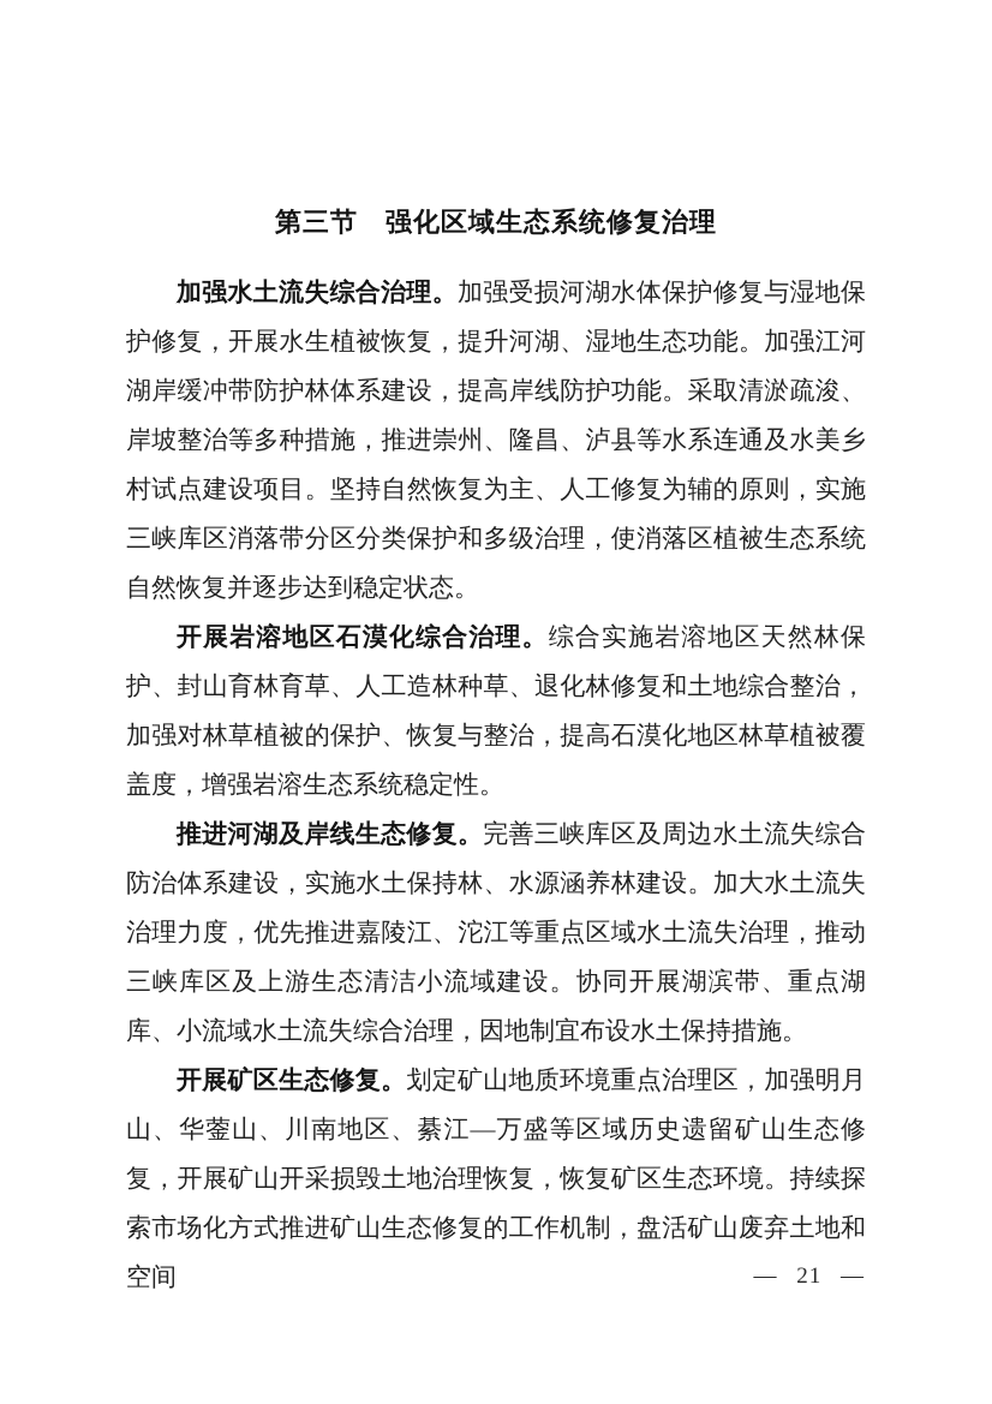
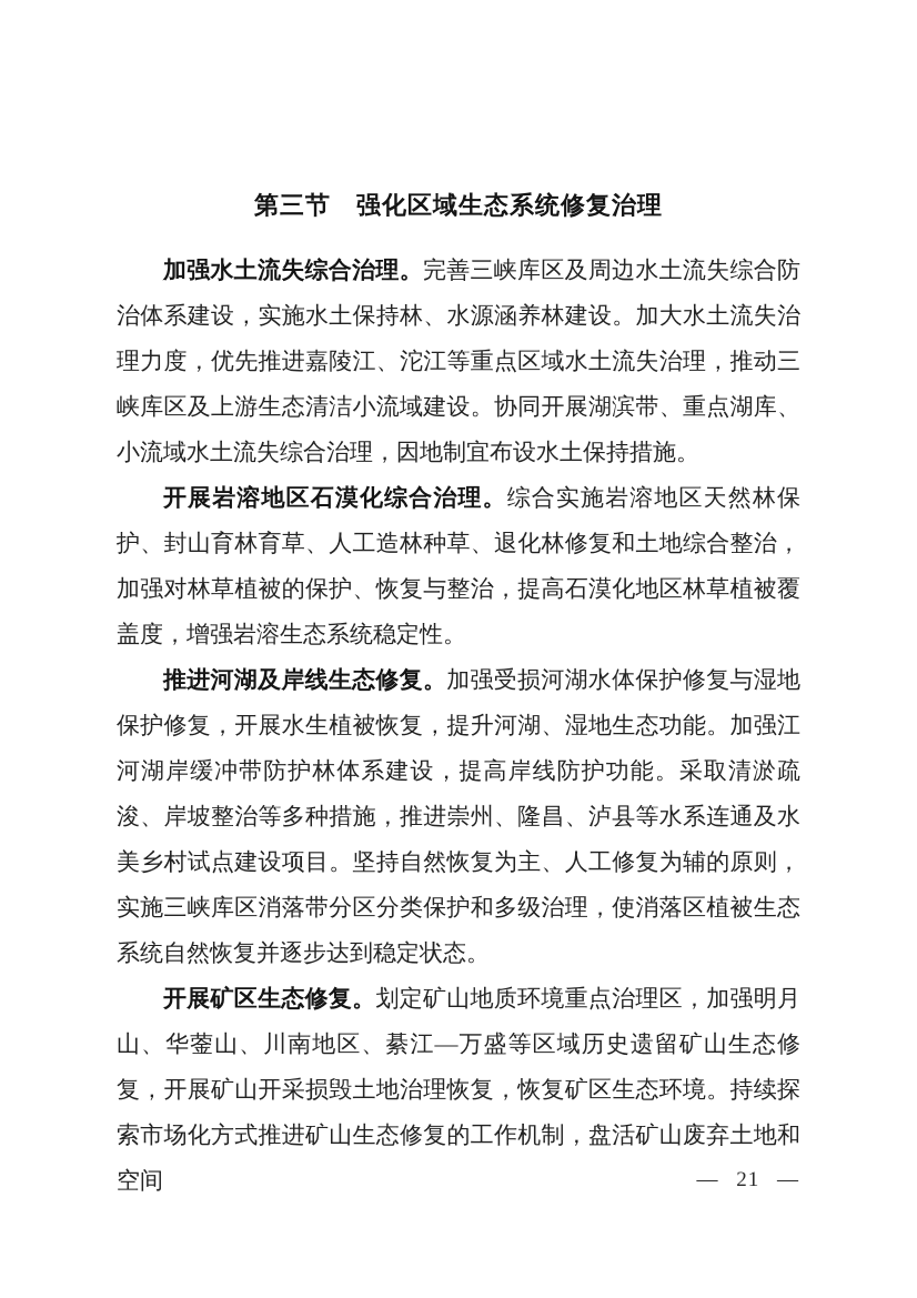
  第三节 强化区域生态系统修复治理
- 加强水土流失综合治理。加强受损河湖水体保护修复与湿地保护修复，开展水生植被恢复，提升河湖、湿地生态功能。加强江河湖岸缓冲带防护林体系建设，提高岸线防护功能。采取清淤疏浚、岸坡整治等多种措施，推进崇州、隆昌、泸县等水系连通及水美乡村试点建设项目。坚持自然恢复为主、人工修复为辅的原则，实施三峡库区消落带分区分类保护和多级治理，使消落区植被生态系统自然恢复并逐步达到稳定状态。
+ 加强水土流失综合治理。完善三峡库区及周边水土流失综合防治体系建设，实施水土保持林、水源涵养林建设。加大水土流失治理力度，优先推进嘉陵江、沱江等重点区域水土流失治理，推动三峡库区及上游生态清洁小流域建设。协同开展湖滨带、重点湖库、小流域水土流失综合治理，因地制宜布设水土保持措施。
  开展岩溶地区石漠化综合治理。综合实施岩溶地区天然林保护、封山育林育草、人工造林种草、退化林修复和土地综合整治，加强对林草植被的保护、恢复与整治，提高石漠化地区林草植被覆盖度，增强岩溶生态系统稳定性。
- 推进河湖及岸线生态修复。完善三峡库区及周边水土流失综合防治体系建设，实施水土保持林、水源涵养林建设。加大水土流失治理力度，优先推进嘉陵江、沱江等重点区域水土流失治理，推动三峡库区及上游生态清洁小流域建设。协同开展湖滨带、重点湖库、小流域水土流失综合治理，因地制宜布设水土保持措施。
+ 推进河湖及岸线生态修复。加强受损河湖水体保护修复与湿地保护修复，开展水生植被恢复，提升河湖、湿地生态功能。加强江河湖岸缓冲带防护林体系建设，提高岸线防护功能。采取清淤疏浚、岸坡整治等多种措施，推进崇州、隆昌、泸县等水系连通及水美乡村试点建设项目。坚持自然恢复为主、人工修复为辅的原则，实施三峡库区消落带分区分类保护和多级治理，使消落区植被生态系统自然恢复并逐步达到稳定状态。
  开展矿区生态修复。划定矿山地质环境重点治理区，加强明月山、华蓥山、川南地区、綦江—万盛等区域历史遗留矿山生态修复，开展矿山开采损毁土地治理恢复，恢复矿区生态环境。持续探索市场化方式推进矿山生态修复的工作机制，盘活矿山废弃土地和空间
  — 21 —
